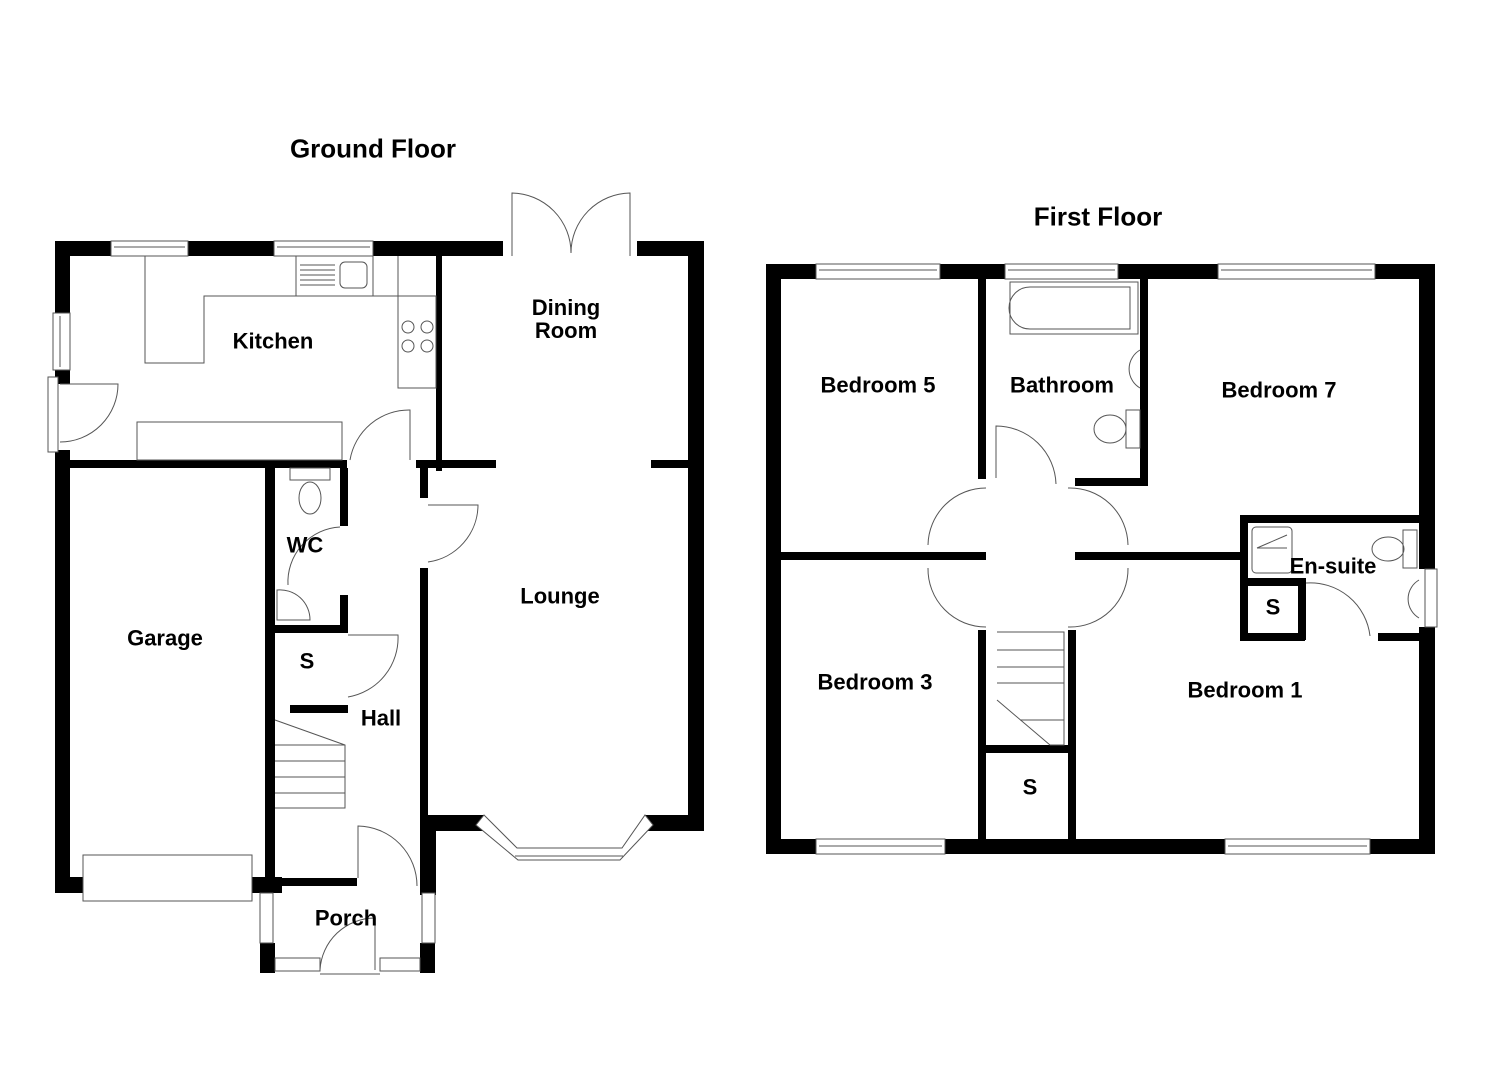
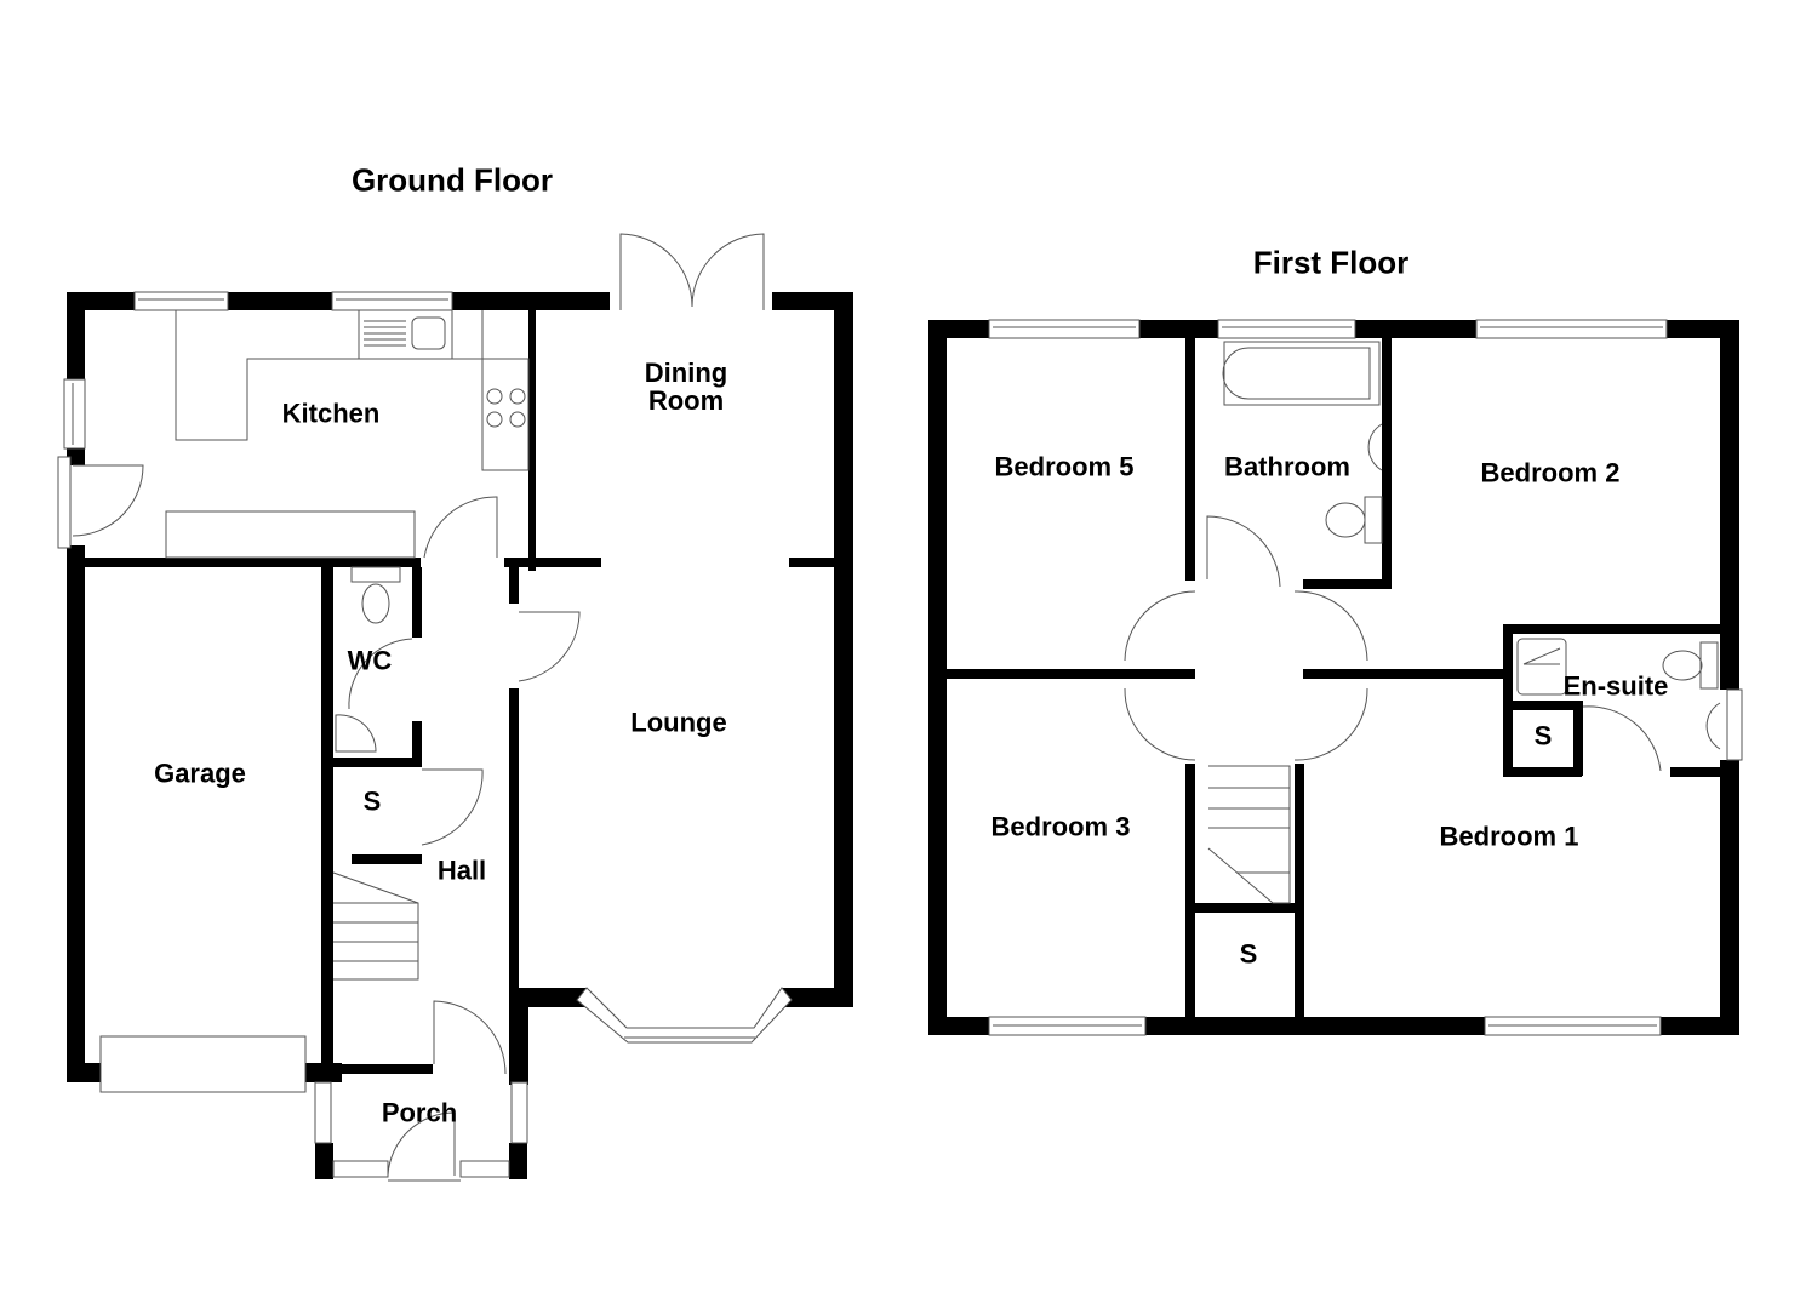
  Ground Floor
  First Floor
  Kitchen
  Dining
  Room
  Lounge
  Garage
  WC
  S
  Hall
  Porch
  Bedroom 5
  Bathroom
- Bedroom 7
+ Bedroom 2
  En-suite
  S
  Bedroom 3
  Bedroom 1
  S
